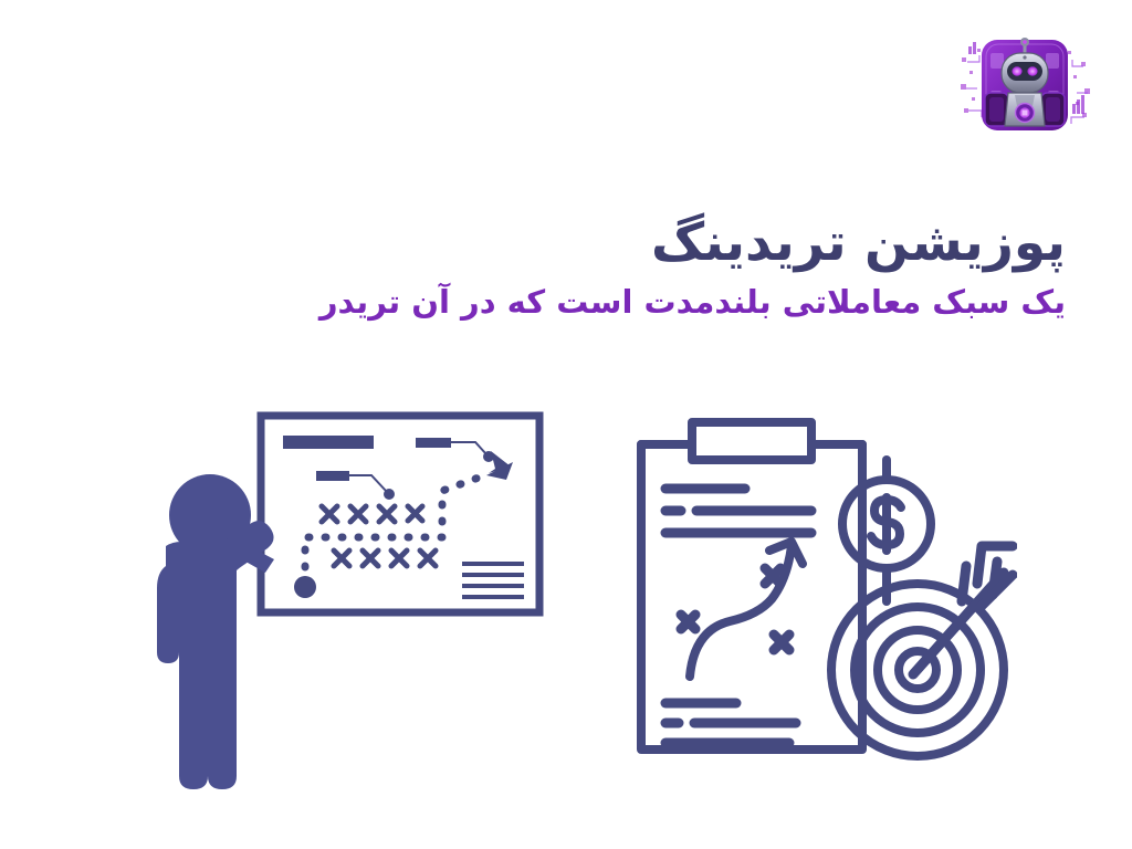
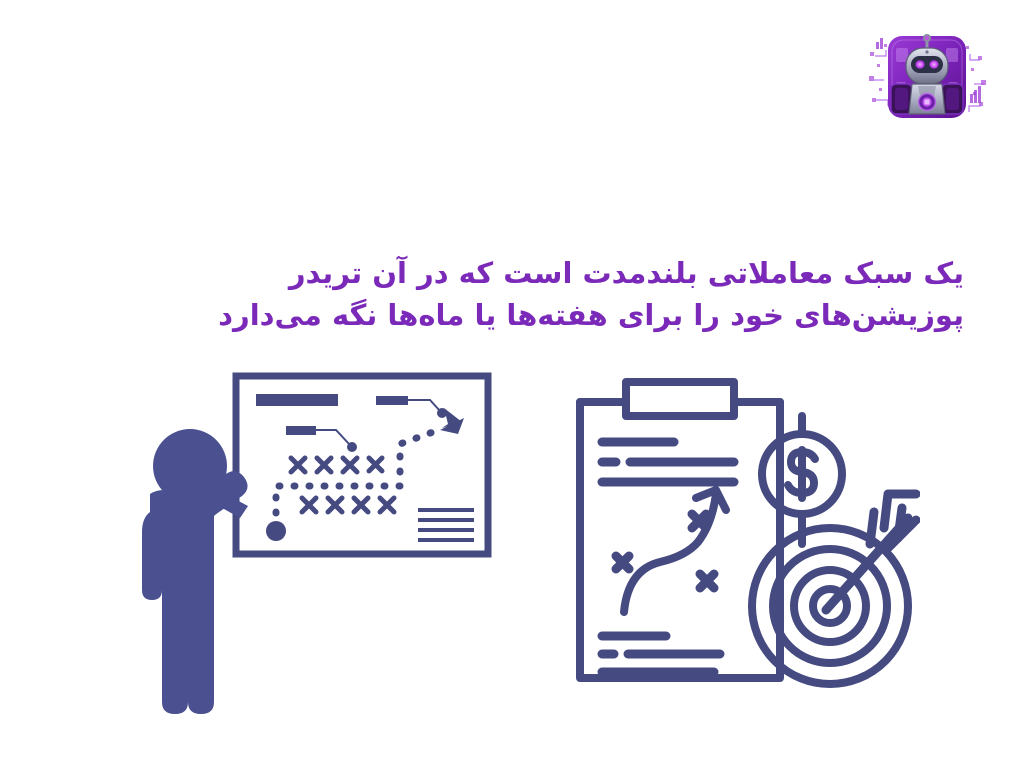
- پوزیشن تریدینگ
  یک سبک معاملاتی بلندمدت است که در آن تریدر
+ پوزیشن‌های خود را برای هفته‌ها یا ماه‌ها نگه می‌دارد
